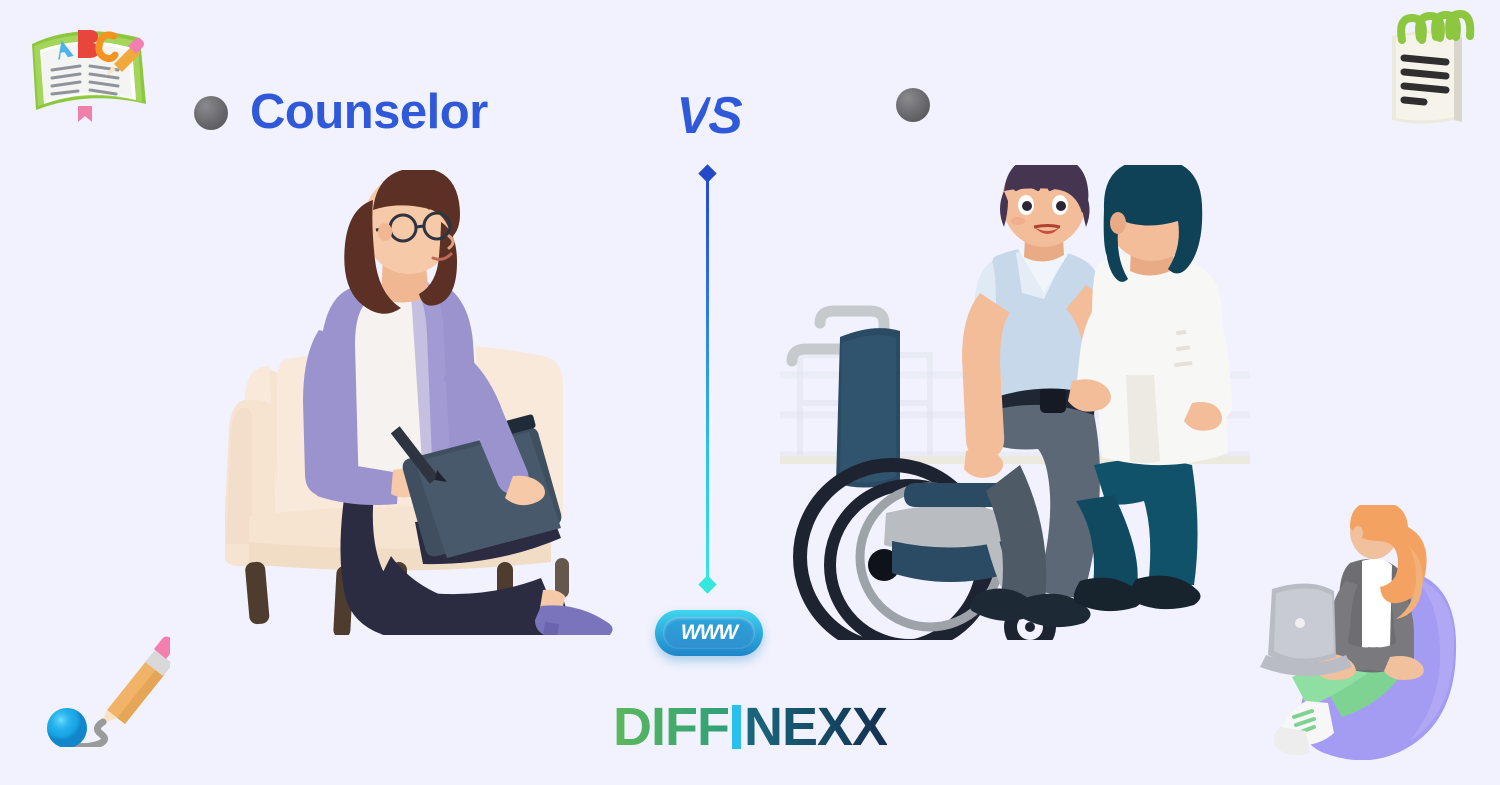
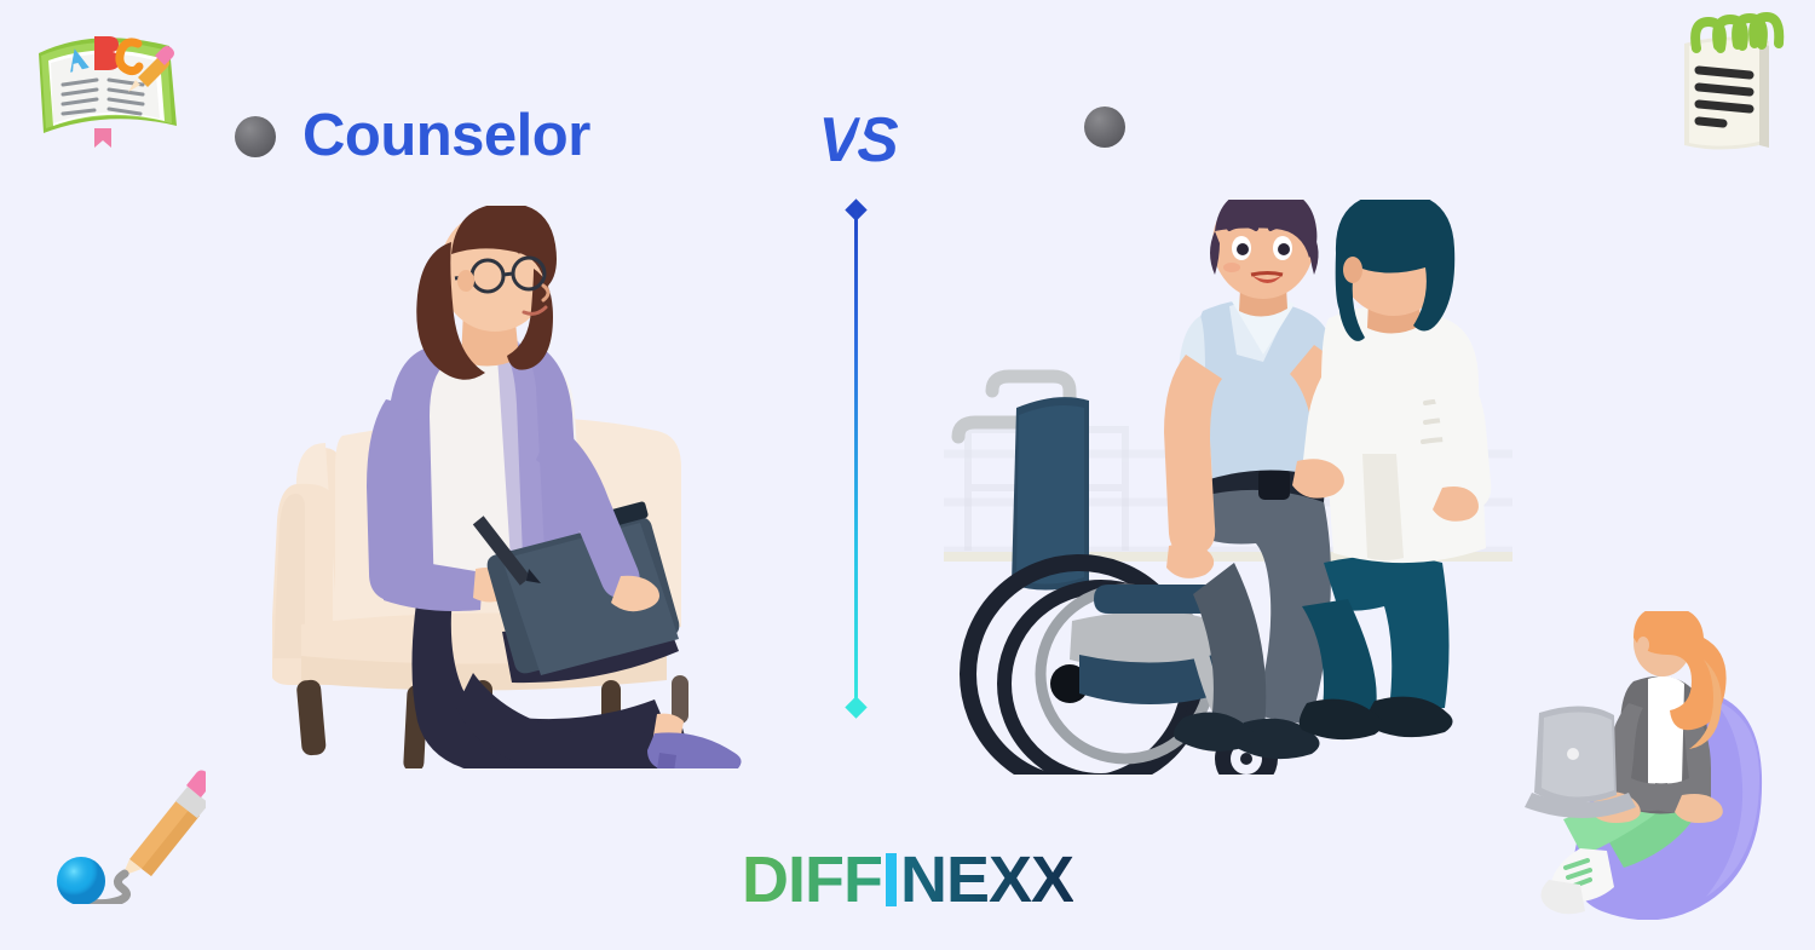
  Counselor
  VS
- WWW
  DIFF NEXX
